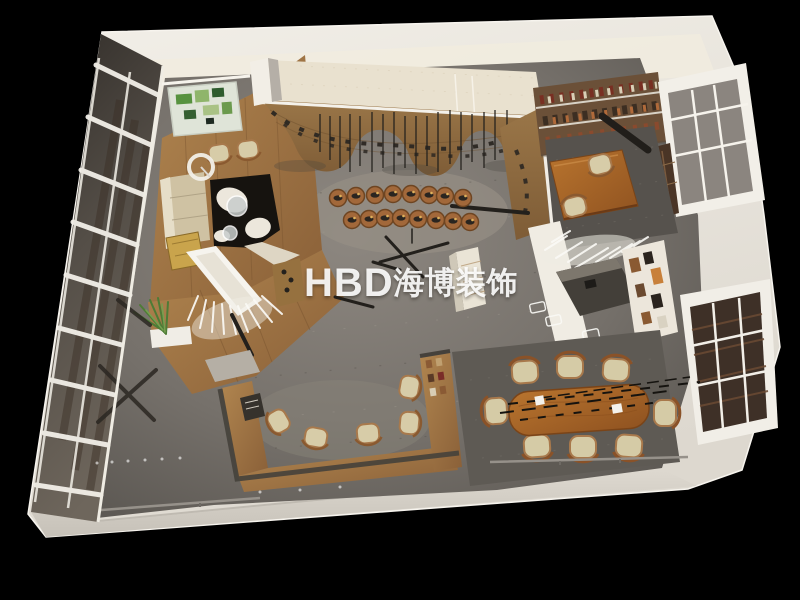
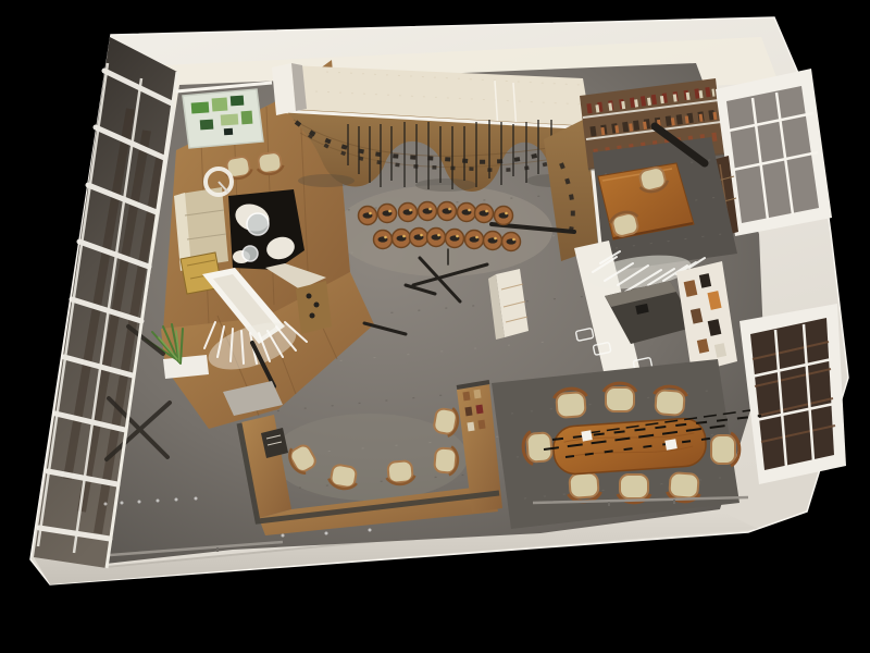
- HBD海博装饰
